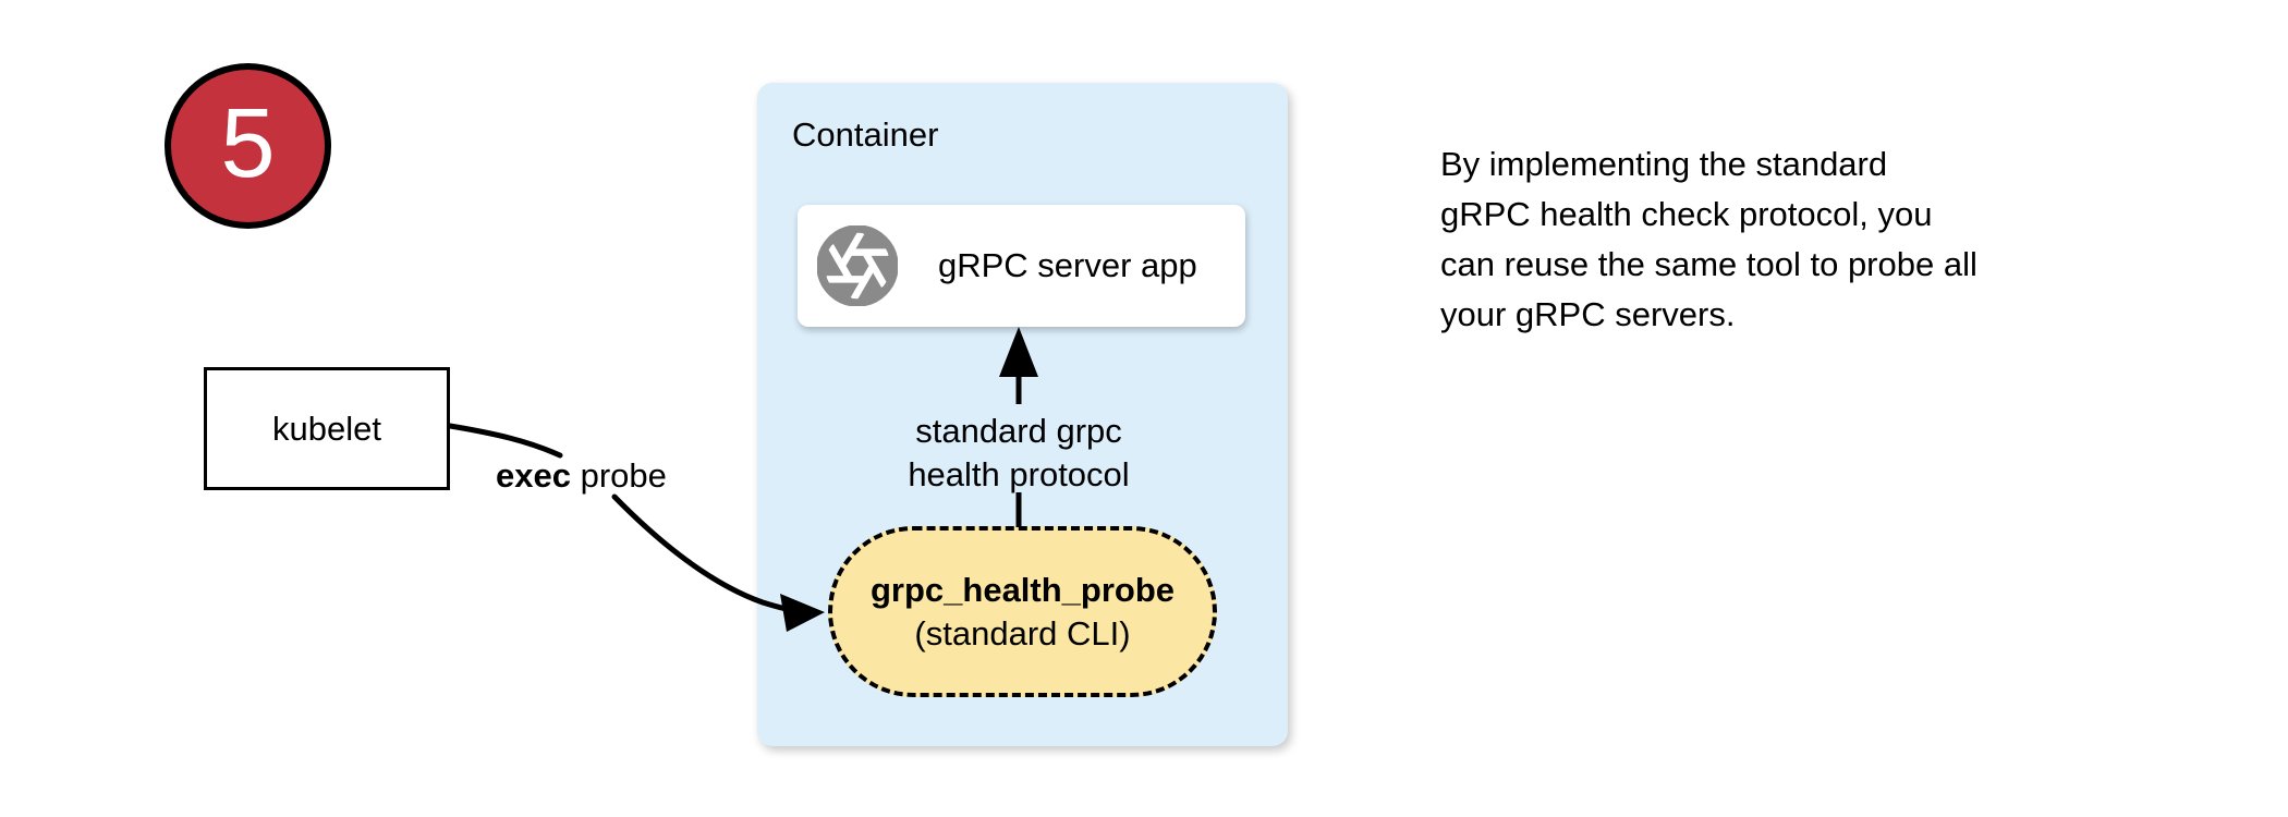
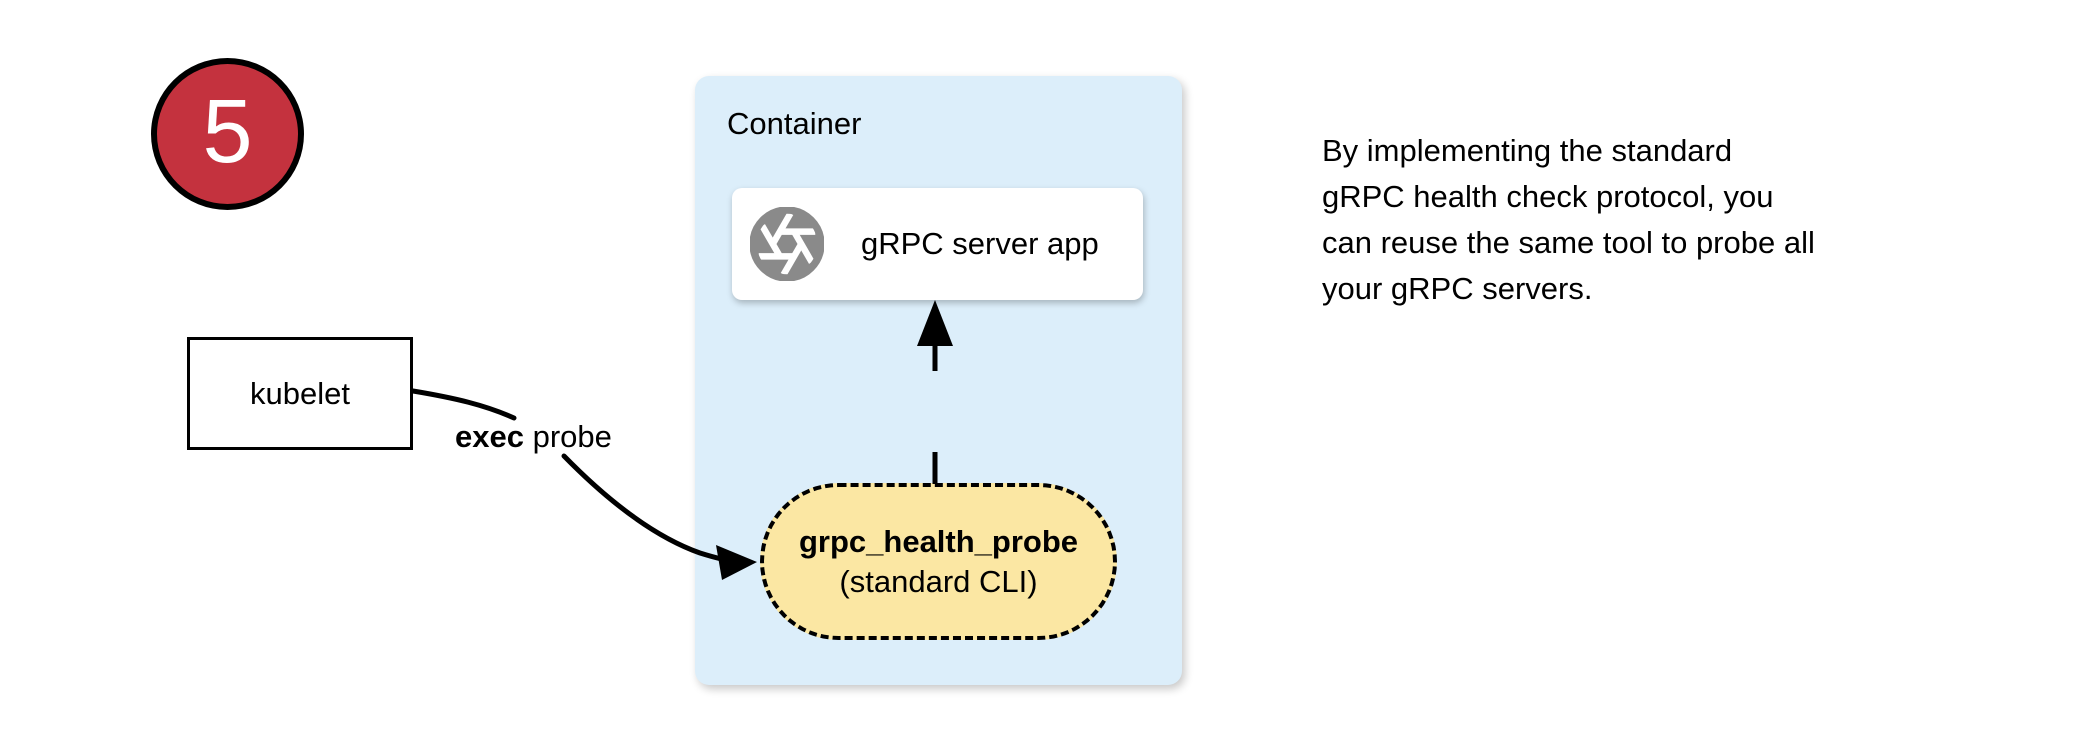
  5
  kubelet
  Container
  gRPC server app
- standard grpc
- health protocol
  grpc_health_probe
  (standard CLI)
  exec probe
  By implementing the standard
  gRPC health check protocol, you
  can reuse the same tool to probe all
  your gRPC servers.
